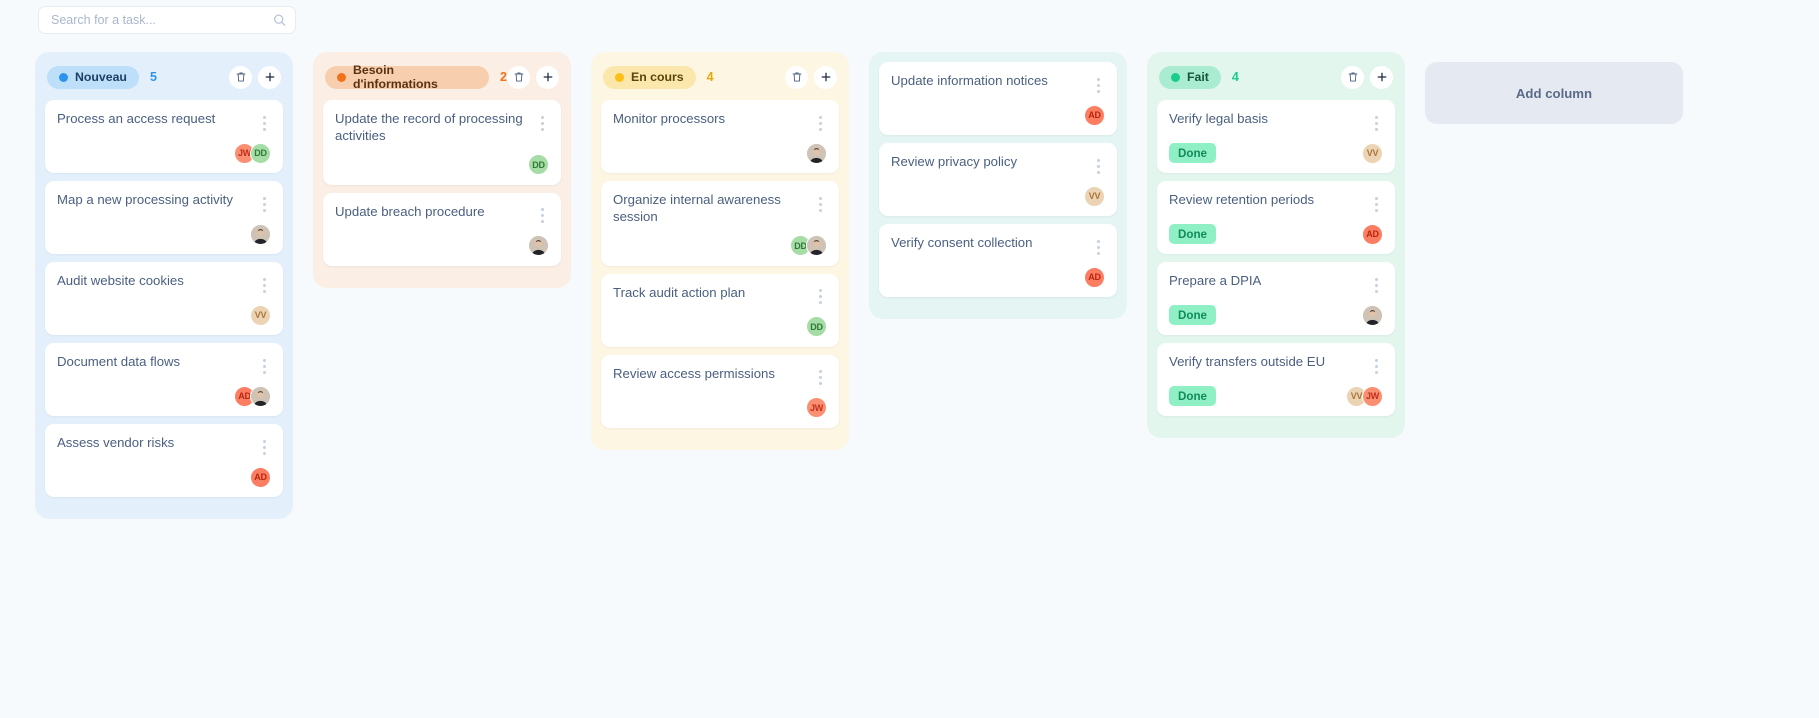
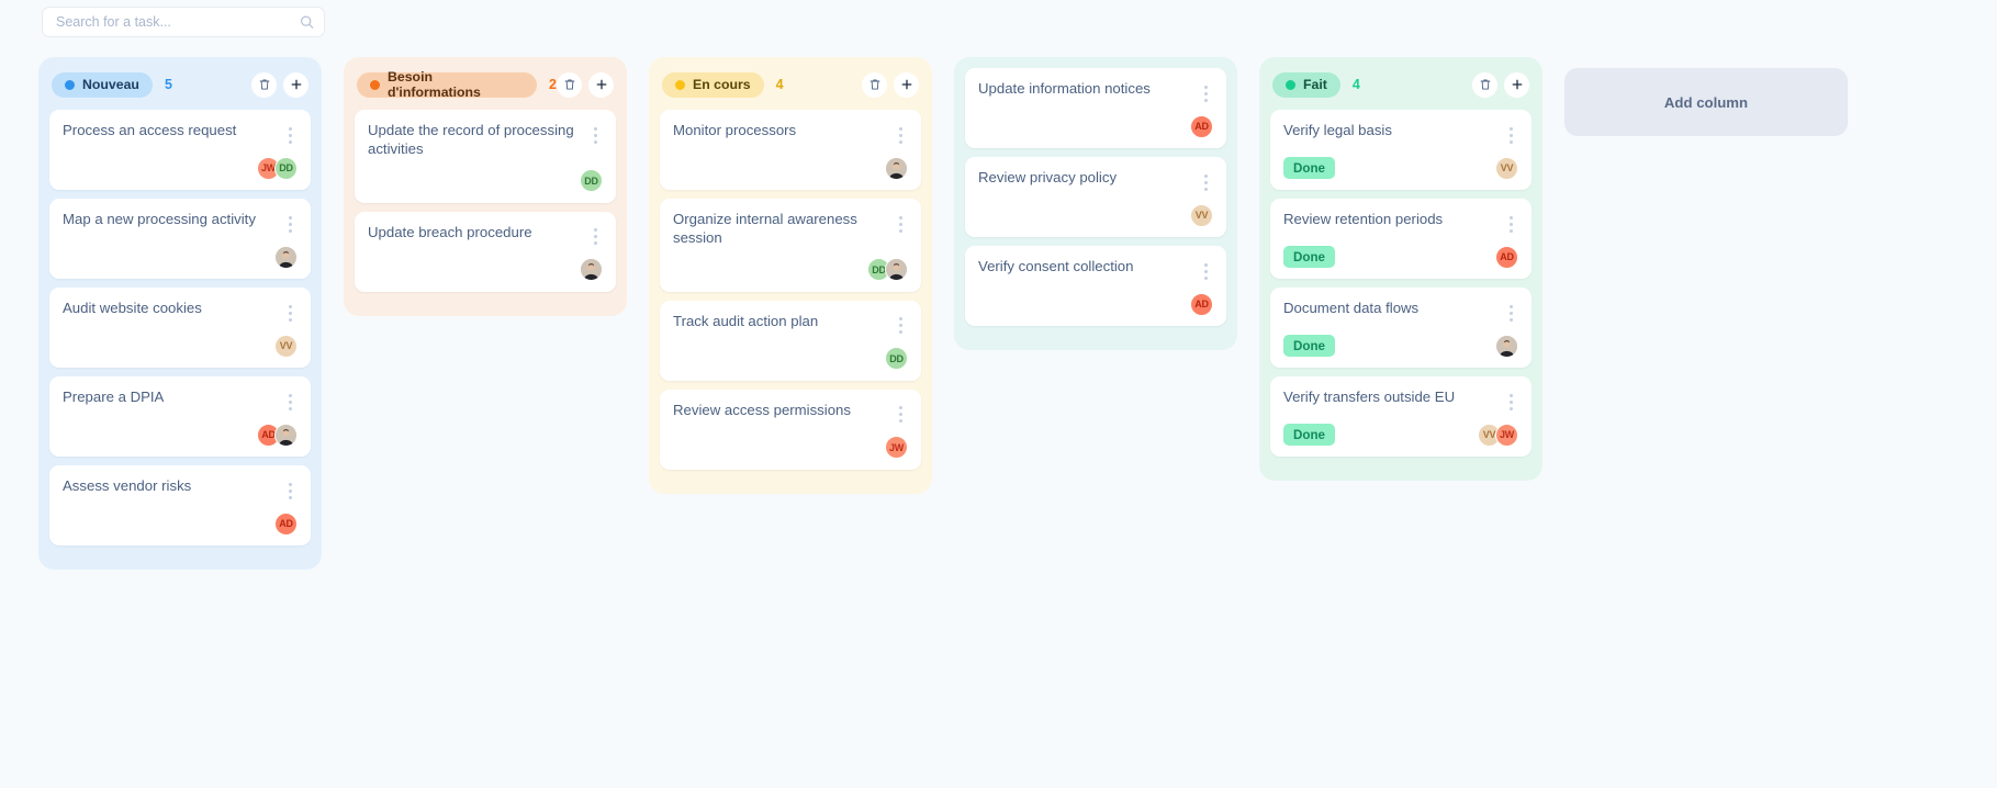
  Search for a task...
  Nouveau
  5
  Process an access request
  JW
  DD
  Map a new processing activity
  Audit website cookies
  VV
- Document data flows
+ Prepare a DPIA
  AD
  Assess vendor risks
  AD
  Besoin d'informations
  2
  Update the record of processing activities
  DD
  Update breach procedure
  En cours
  4
  Monitor processors
  Organize internal awareness session
  DD
  Track audit action plan
  DD
  Review access permissions
  JW
  Update information notices
  AD
  Review privacy policy
  VV
  Verify consent collection
  AD
  Fait
  4
  Verify legal basis
  Done
  VV
  Review retention periods
  Done
  AD
- Prepare a DPIA
+ Document data flows
  Done
  Verify transfers outside EU
  Done
  VV
  JW
  Add column
